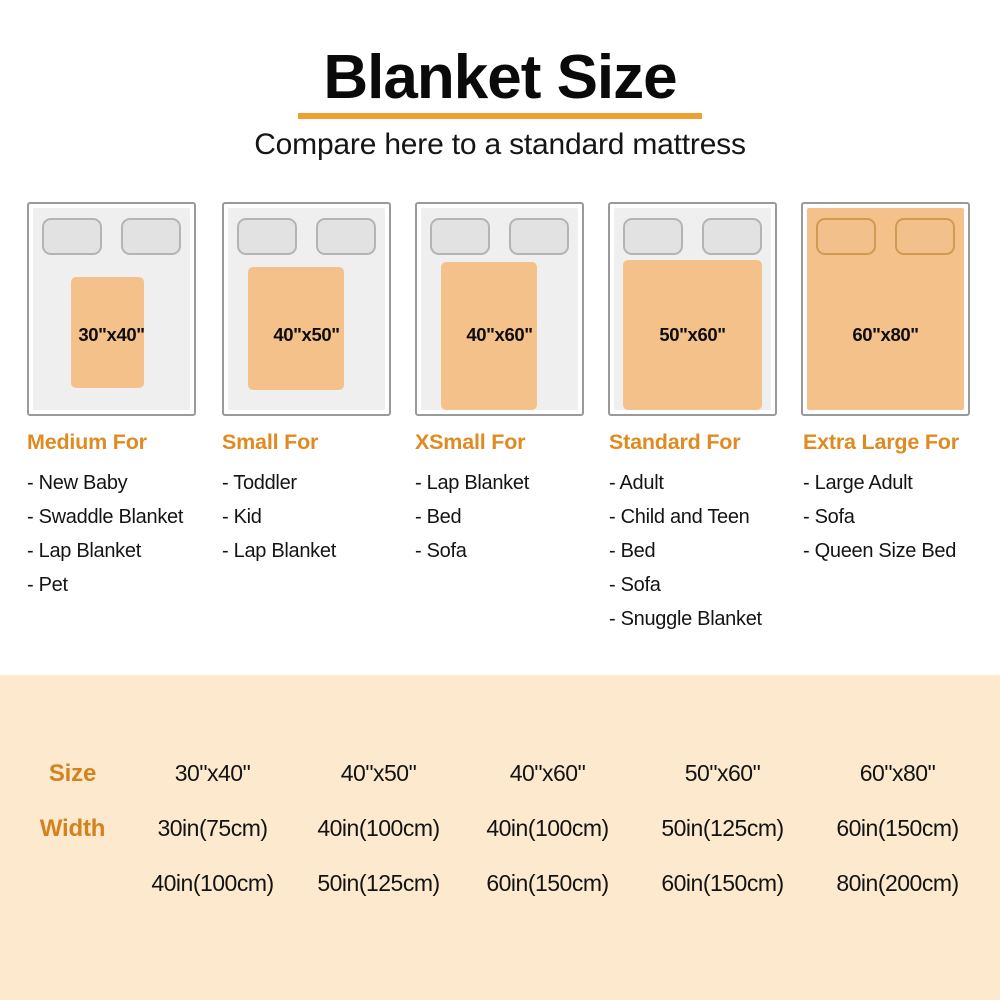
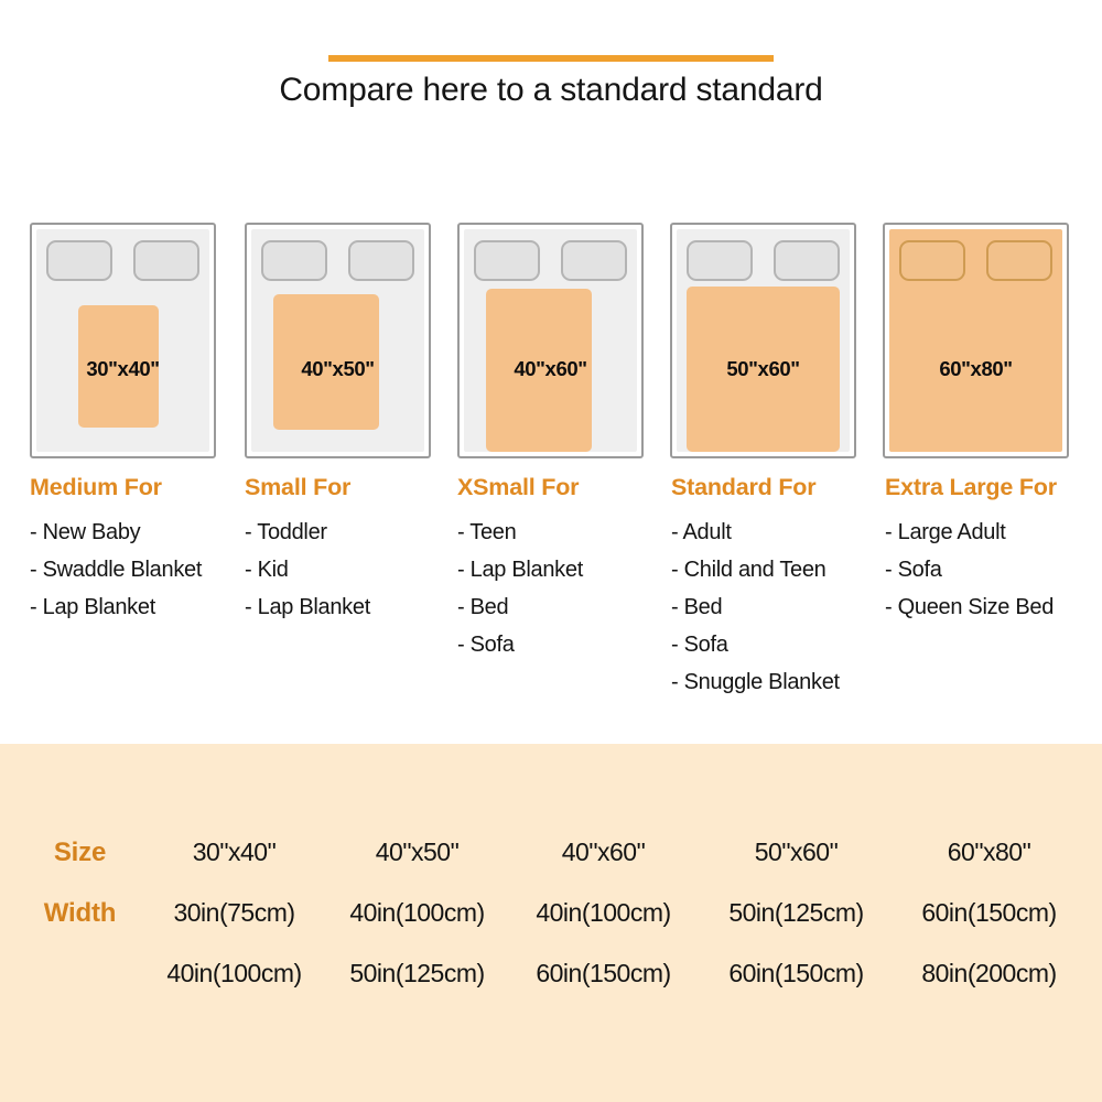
- Blanket Size
- Compare here to a standard mattress
+ Compare here to a standard standard
  30"x40"
  40"x50"
  40"x60"
  50"x60"
  60"x80"
  Medium For
  - New Baby
  - Swaddle Blanket
  - Lap Blanket
- - Pet
  Small For
  - Toddler
  - Kid
  - Lap Blanket
  XSmall For
+ - Teen
  - Lap Blanket
  - Bed
  - Sofa
  Standard For
  - Adult
  - Child and Teen
  - Bed
  - Sofa
  - Snuggle Blanket
  Extra Large For
  - Large Adult
  - Sofa
  - Queen Size Bed
  Size
  30"x40"
  40"x50"
  40"x60"
  50"x60"
  60"x80"
  Width
  30in(75cm)
  40in(100cm)
  40in(100cm)
  50in(125cm)
  60in(150cm)
  40in(100cm)
  50in(125cm)
  60in(150cm)
  60in(150cm)
  80in(200cm)
